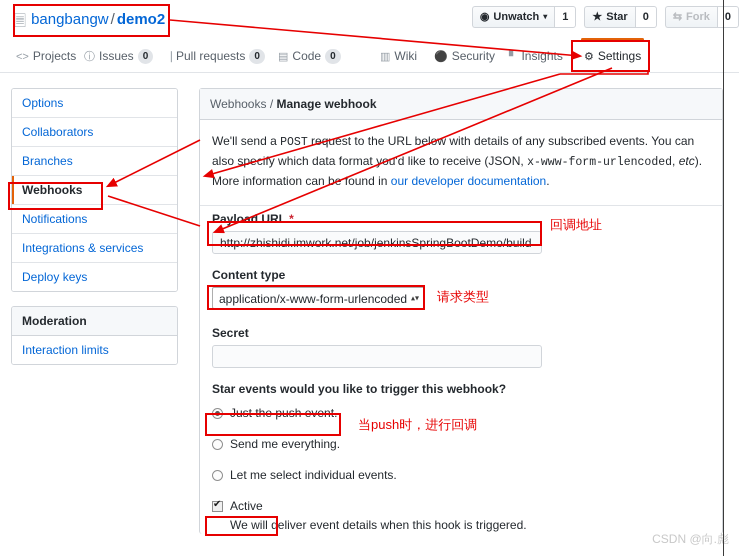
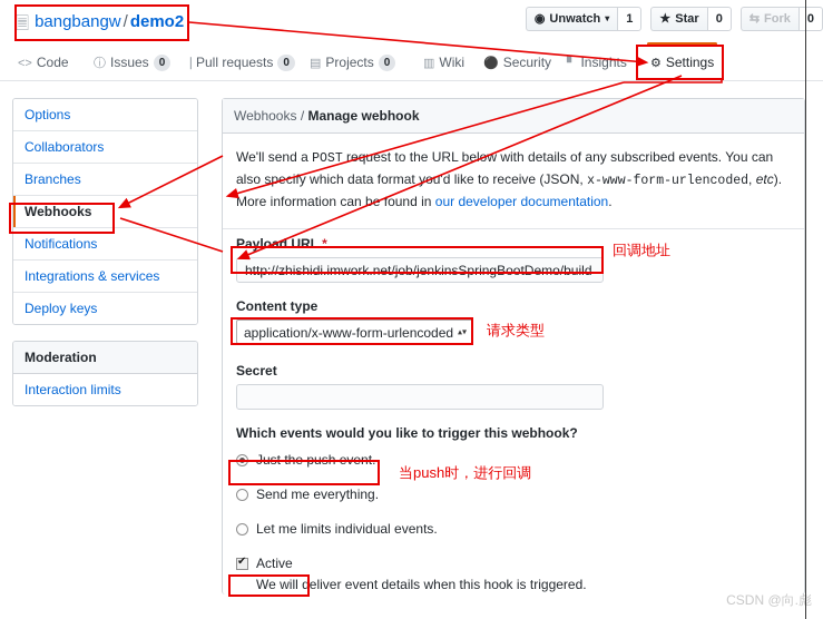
  🗏 bangbangw/demo2
  ◉
  Unwatch
  ▾
  1
  ★
  Star
  0
  ⇆
  Fork
  0
- <> Projects
+ <> Code
  ⓘ Issues 0
  ⎹ Pull requests 0
- ▤ Code 0
+ ▤ Projects 0
  ▥ Wiki
  ⚫ Security
  ▘ Insights
  ⚙ Settings
  Options
  Collaborators
  Branches
  Webhooks
  Notifications
  Integrations & services
  Deploy keys
  Moderation
  Interaction limits
  Webhooks / Manage webhook
  We'll send a POST reuest to the URL belw with details of any subscribed events. You can also speify which data format yu'd like to receive (JSON, x-www-form-urlencoded, etc). More information can b found in our developer documentation.
  Paylod URL *
  http://zhishidi.imwork.net/job/jenkinsSpringBootDemo/build
  Content type
  application/x-www-form-urlencoded
  ▴▾
  Secret
- Star events would you like to trigger this webhook?
+ Which events would you like to trigger this webhook?
  Just the push event.
  Send me everything.
- Let me select individual events.
+ Let me limits individual events.
  Active
  We will deliver event details when this hook is triggered.
  回调地址
  请求类型
  当push时，进行回调
  CSDN @向.
